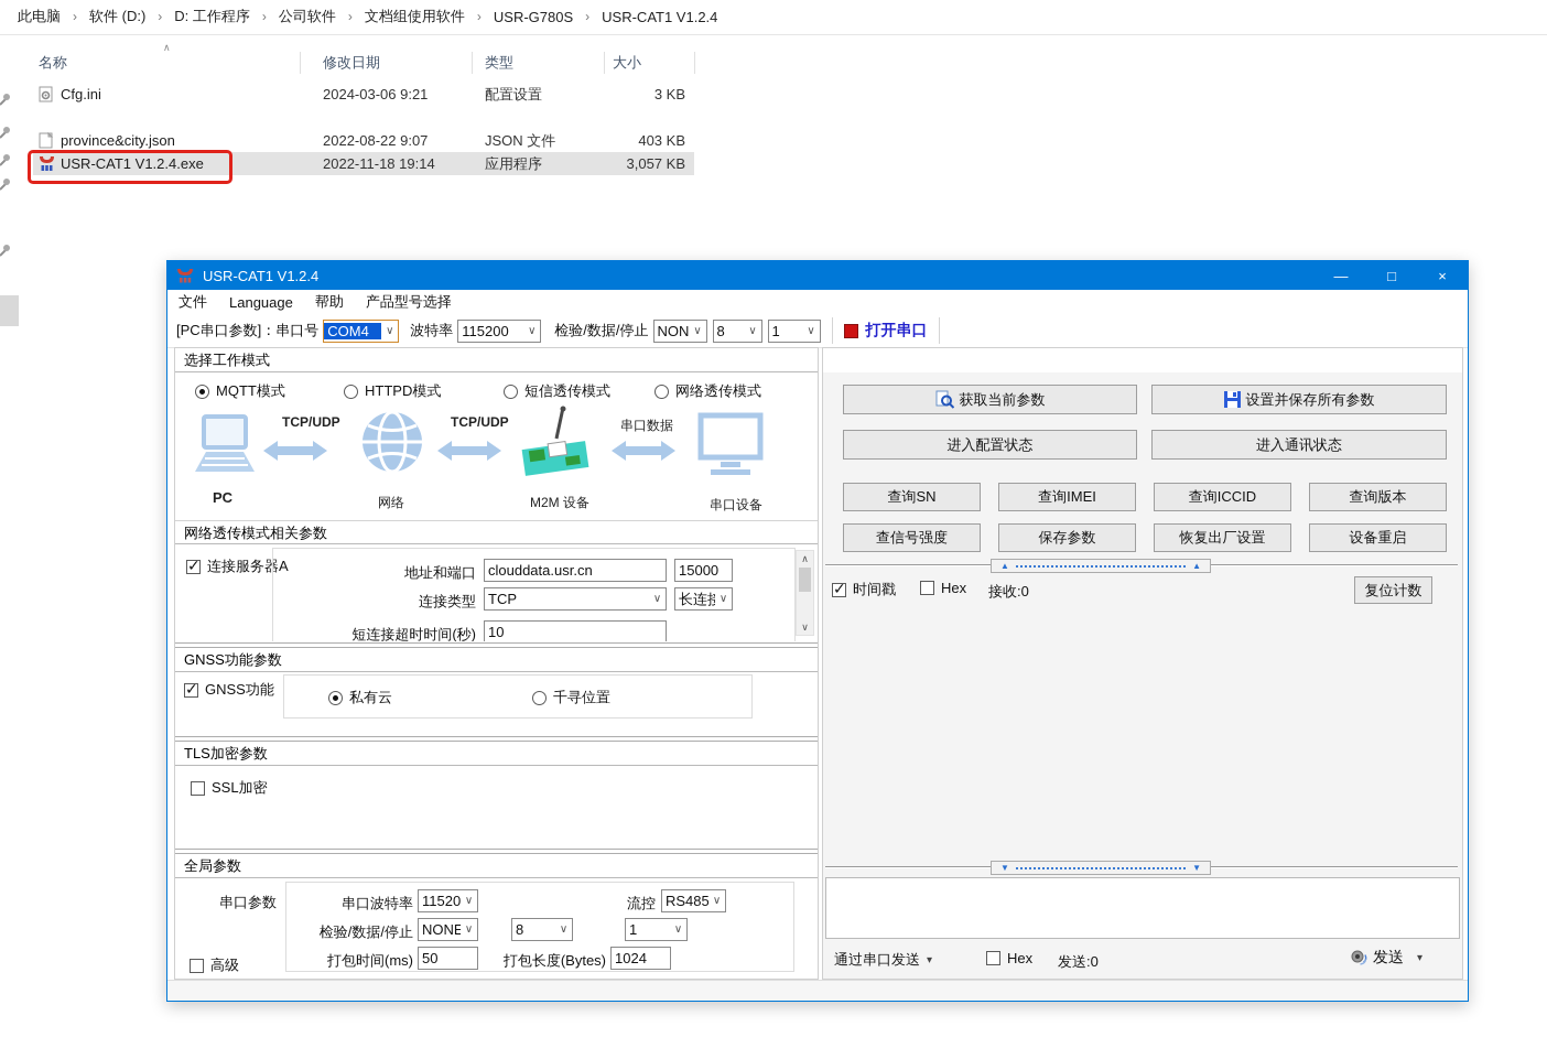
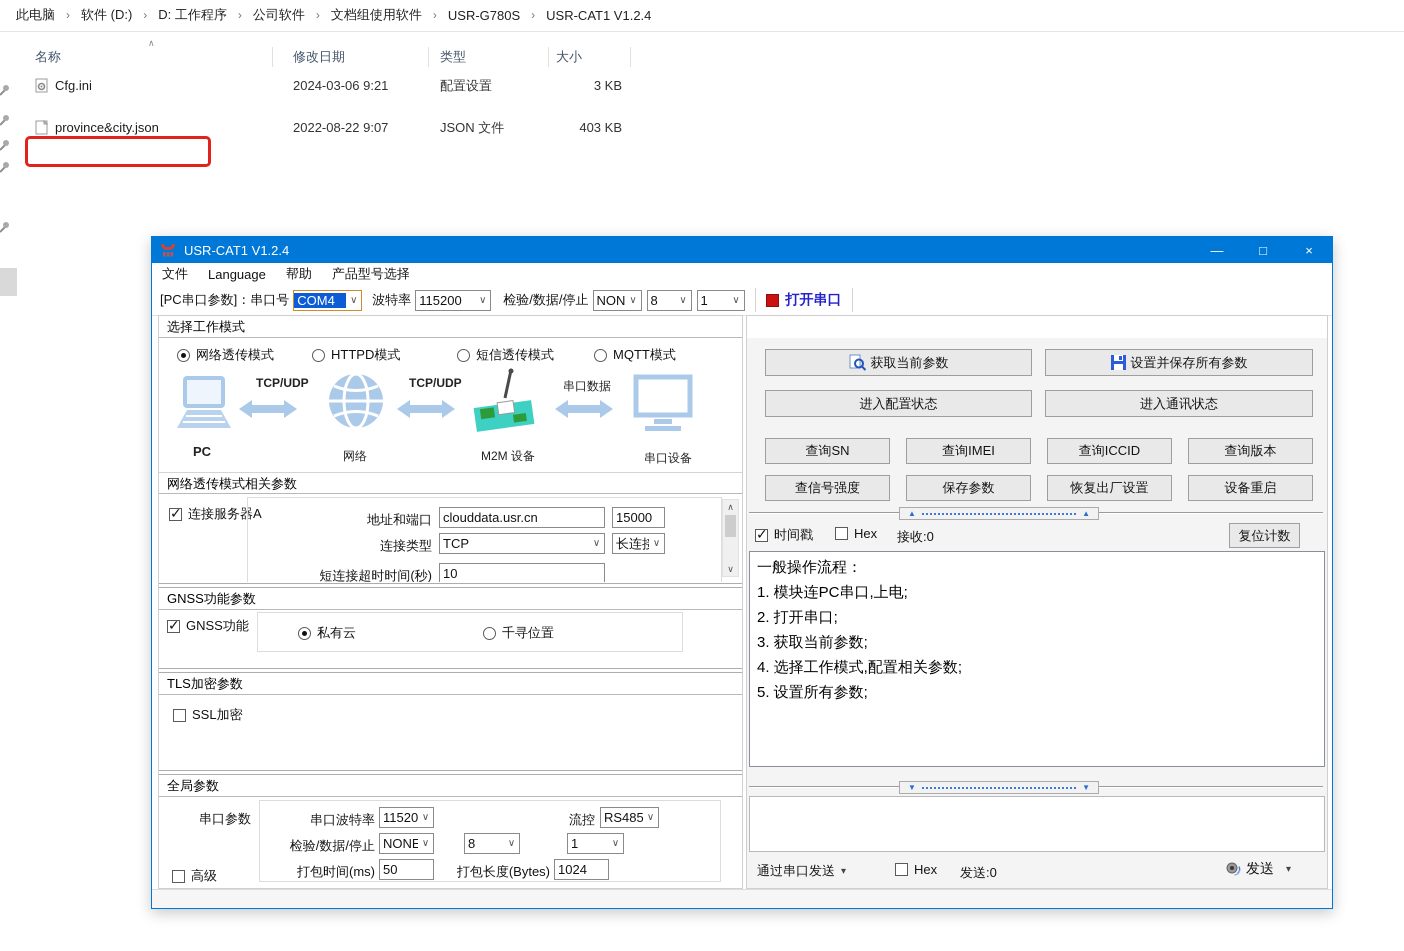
  此电脑
  ›
  软件 (D:)
  ›
  D: 工作程序
  ›
  公司软件
  ›
  文档组使用软件
  ›
  USR-G780S
  ›
  USR-CAT1 V1.2.4
  ∧
  名称
  修改日期
  类型
  大小
  Cfg.ini
  2024-03-06 9:21
  配置设置
  3 KB
  province&city.json
  2022-08-22 9:07
  JSON 文件
  403 KB
- USR-CAT1 V1.2.4.exe
- 2022-11-18 19:14
- 应用程序
- 3,057 KB
  USR-CAT1 V1.2.4
  —
  □
  ×
  文件
  Language
  帮助
  产品型号选择
  [PC串口参数]：串口号
  COM4
  ∨
  波特率
  115200
  ∨
  检验/数据/停止
  NON
  ∨
  8
  ∨
  1
  ∨
  打开串口
  选择工作模式
- MQTT模式
+ 网络透传模式
  HTTPD模式
  短信透传模式
- 网络透传模式
+ MQTT模式
  PC
  TCP/UDP
  网络
  TCP/UDP
  M2M 设备
  串口数据
  串口设备
  网络透传模式相关参数
  连接服务器A
  地址和端口
  clouddata.usr.cn
  15000
  连接类型
  TCP
  ∨
  长连接
  ∨
  短连接超时时间(秒)
  10
  ∧
  ∨
  GNSS功能参数
  GNSS功能
  私有云
  千寻位置
  TLS加密参数
  SSL加密
  全局参数
  串口参数
  串口波特率
  11520
  ∨
  流控
  RS485
  ∨
  检验/数据/停止
  NONE
  ∨
  8
  ∨
  1
  ∨
  打包时间(ms)
  50
  打包长度(Bytes)
  1024
  高级
  获取当前参数
  设置并保存所有参数
  进入配置状态
  进入通讯状态
  查询SN
  查询IMEI
  查询ICCID
  查询版本
  查信号强度
  保存参数
  恢复出厂设置
  设备重启
  ▲
  ▲
  时间戳
  Hex
  接收:0
  复位计数
+ 一般操作流程：
+ 1. 模块连PC串口,上电;
+ 2. 打开串口;
+ 3. 获取当前参数;
+ 4. 选择工作模式,配置相关参数;
+ 5. 设置所有参数;
  ▼
  ▼
  通过串口发送
  ▾
  Hex
  发送:0
  发送
  ▾
